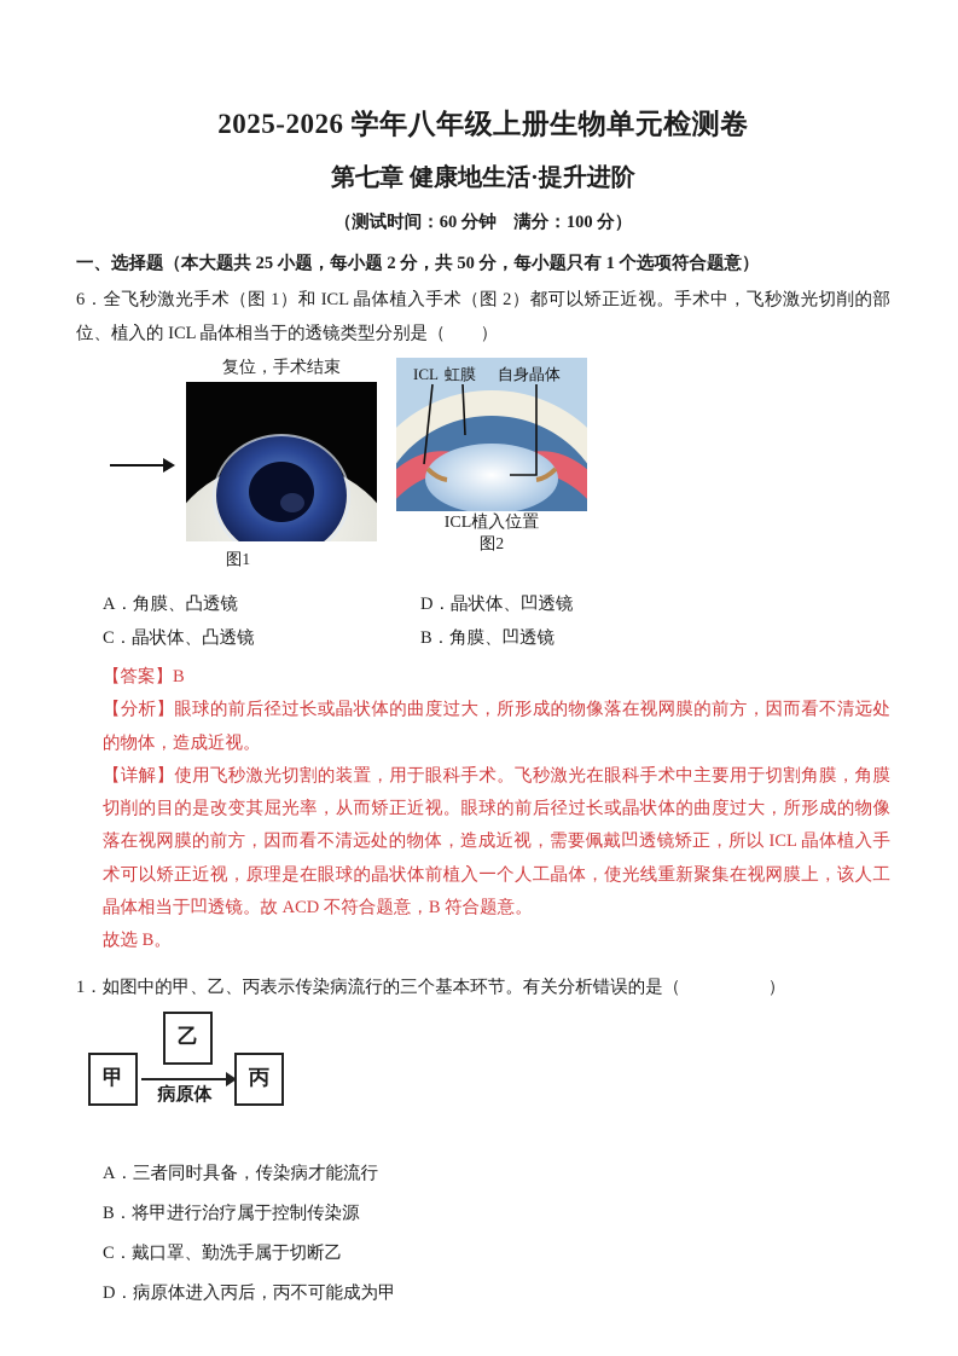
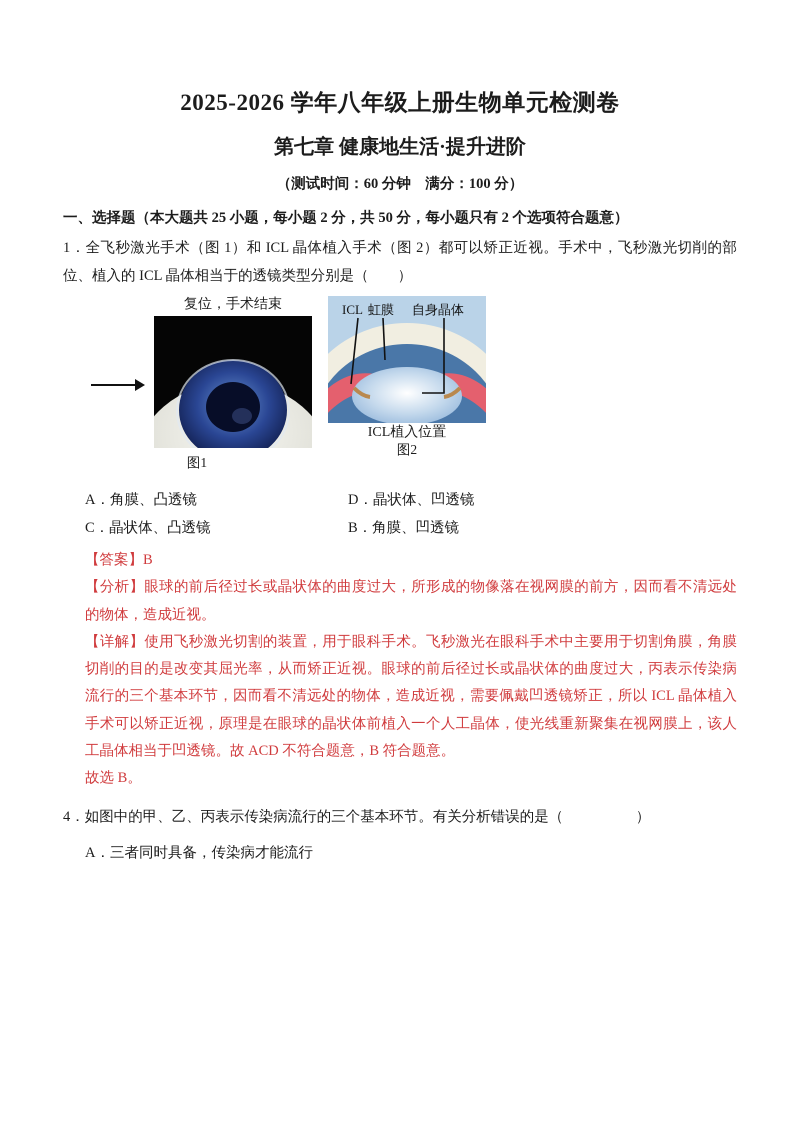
  2025-2026 学年八年级上册生物单元检测卷
  第七章 健康地生活·提升进阶
  （测试时间：60 分钟 满分：100 分）
- 一、选择题（本大题共 25 小题，每小题 2 分，共 50 分，每小题只有 1 个选项符合题意）
+ 一、选择题（本大题共 25 小题，每小题 2 分，共 50 分，每小题只有 2 个选项符合题意）
- 6．全飞秒激光手术（图 1）和 ICL 晶体植入手术（图 2）都可以矫正近视。手术中，飞秒激光切削的部位、植入的 ICL 晶体相当于的透镜类型分别是（ ）
+ 1．全飞秒激光手术（图 1）和 ICL 晶体植入手术（图 2）都可以矫正近视。手术中，飞秒激光切削的部位、植入的 ICL 晶体相当于的透镜类型分别是（ ）
  复位，手术结束
  图1
  ICL
  虹膜
  自身晶体
  ICL植入位置
  图2
  A．角膜、凸透镜
  D．晶状体、凹透镜
  C．晶状体、凸透镜
  B．角膜、凹透镜
  【答案】B
  【分析】眼球的前后径过长或晶状体的曲度过大，所形成的物像落在视网膜的前方，因而看不清远处的物体，造成近视。
- 【详解】使用飞秒激光切割的装置，用于眼科手术。飞秒激光在眼科手术中主要用于切割角膜，角膜切削的目的是改变其屈光率，从而矫正近视。眼球的前后径过长或晶状体的曲度过大，所形成的物像落在视网膜的前方，因而看不清远处的物体，造成近视，需要佩戴凹透镜矫正，所以 ICL 晶体植入手术可以矫正近视，原理是在眼球的晶状体前植入一个人工晶体，使光线重新聚集在视网膜上，该人工晶体相当于凹透镜。故 ACD 不符合题意，B 符合题意。
+ 【详解】使用飞秒激光切割的装置，用于眼科手术。飞秒激光在眼科手术中主要用于切割角膜，角膜切削的目的是改变其屈光率，从而矫正近视。眼球的前后径过长或晶状体的曲度过大，丙表示传染病流行的三个基本环节，因而看不清远处的物体，造成近视，需要佩戴凹透镜矫正，所以 ICL 晶体植入手术可以矫正近视，原理是在眼球的晶状体前植入一个人工晶体，使光线重新聚集在视网膜上，该人工晶体相当于凹透镜。故 ACD 不符合题意，B 符合题意。
  故选 B。
- 1．如图中的甲、乙、丙表示传染病流行的三个基本环节。有关分析错误的是（ ）
+ 4．如图中的甲、乙、丙表示传染病流行的三个基本环节。有关分析错误的是（ ）
- 甲
- 乙
- 丙
- 病原体
  A．三者同时具备，传染病才能流行
- B．将甲进行治疗属于控制传染源
- C．戴口罩、勤洗手属于切断乙
- D．病原体进入丙后，丙不可能成为甲
